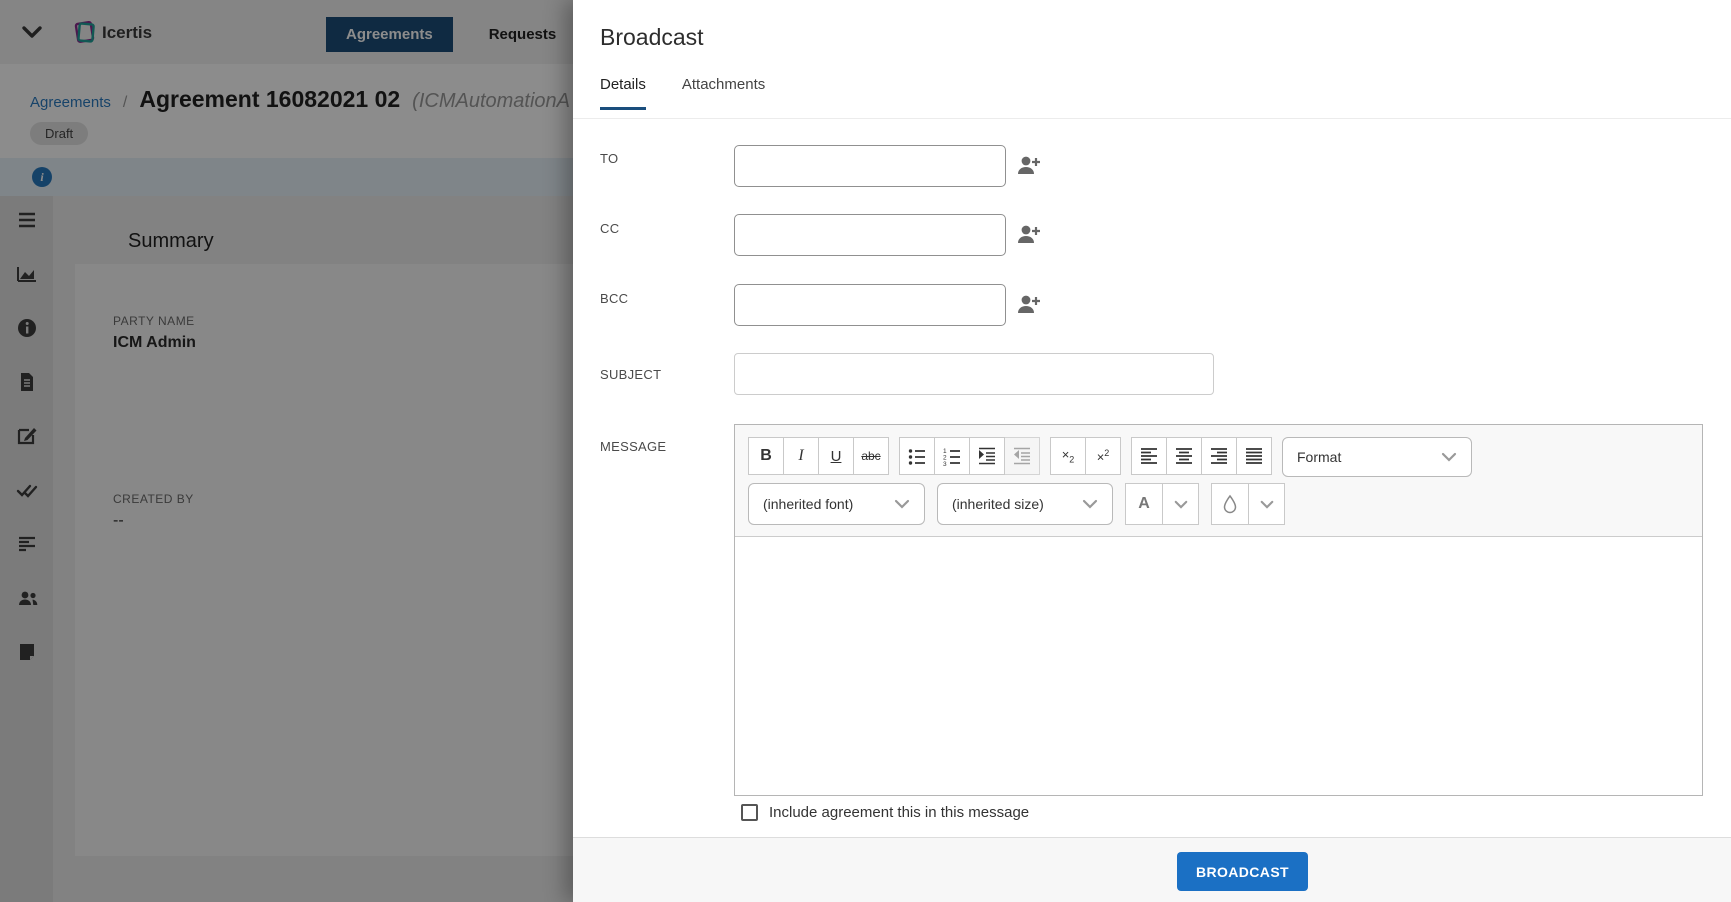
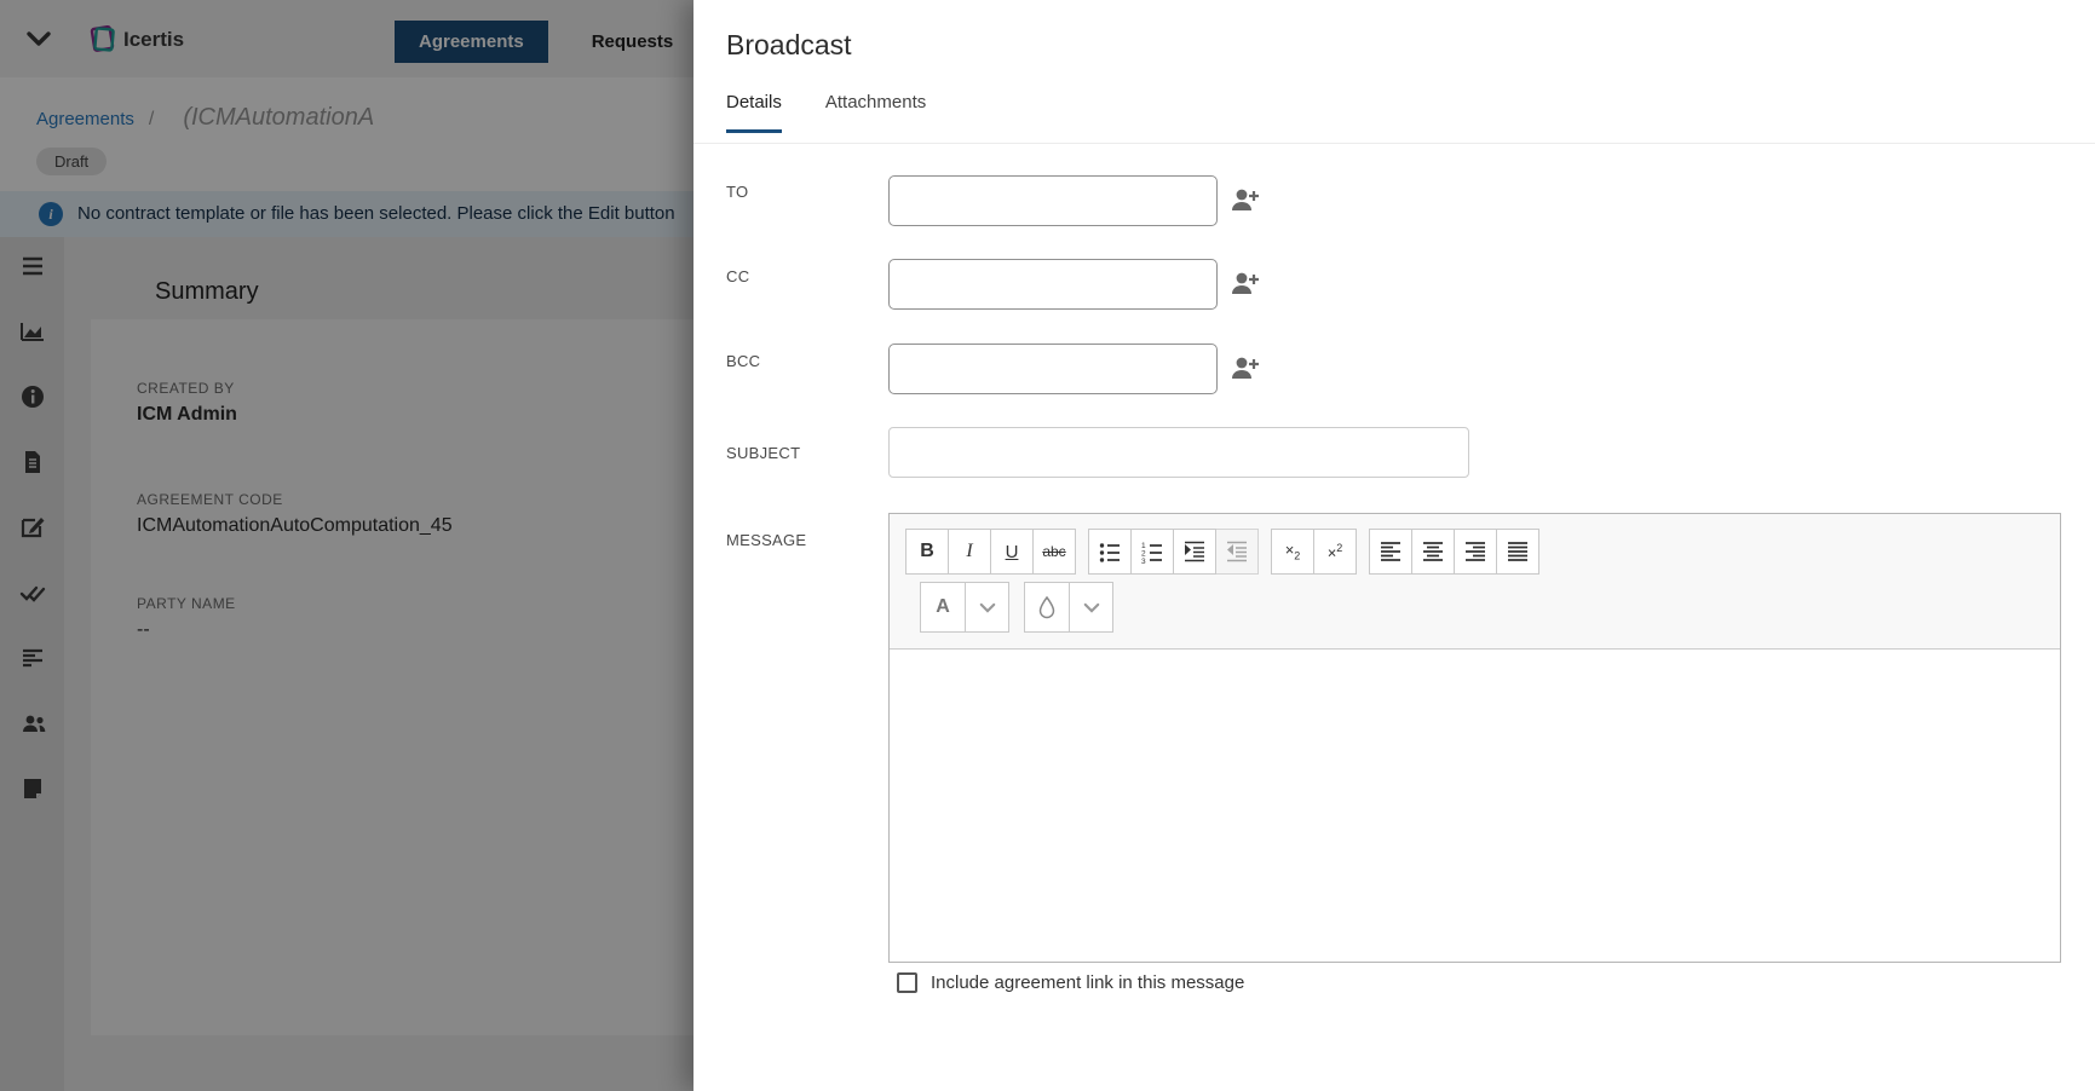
  Icertis
  Agreements
  Requests
  Agreements
  /
- Agreement 16082021 02
  (ICMAutomationA
  Draft
  i
+ No contract template or file has been selected. Please click the Edit button
  Summary
- PARTY NAME
+ CREATED BY
  ICM Admin
+ AGREEMENT CODE
+ ICMAutomationAutoComputation_45
- CREATED BY
+ PARTY NAME
  --
  Broadcast
  Details
  Attachments
  TO
  CC
  BCC
  SUBJECT
  MESSAGE
  B
  I
  U
  abc
  ×2
  ×2
- Format
- (inherited font)
- (inherited size)
  A
- Include agreement this in this message
+ Include agreement link in this message
- BROADCAST
